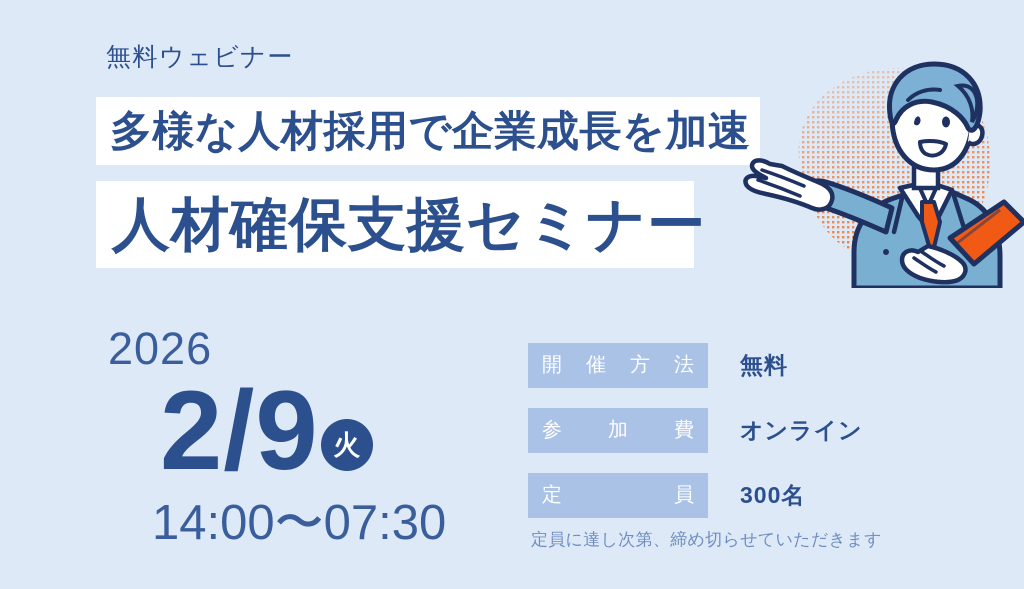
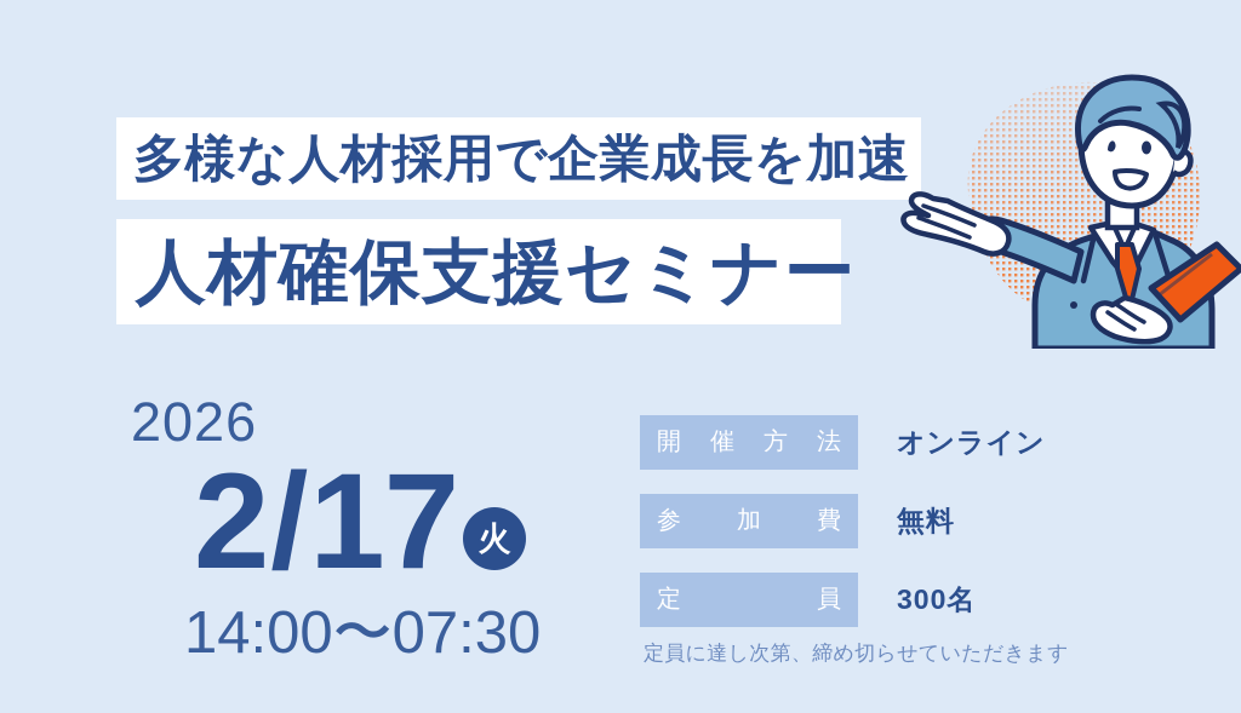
- 無料ウェビナー
  多様な人材採用で企業成長を加速
  人材確保支援セミナー
  2026
  2
  /
- 9
+ 17
  火
  14:00〜07:30
  開催方法
- 無料
+ オンライン
  参加費
- オンライン
+ 無料
  定員
  300名
  定員に達し次第、締め切らせていただきます
